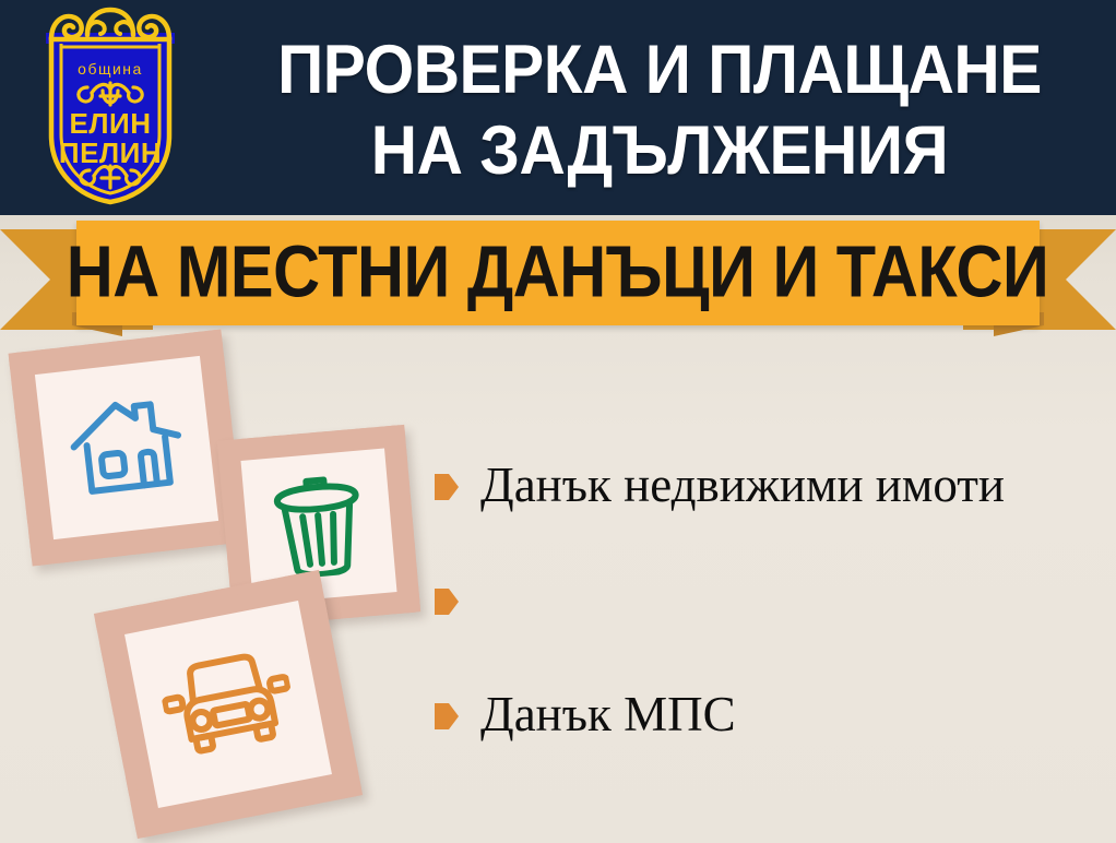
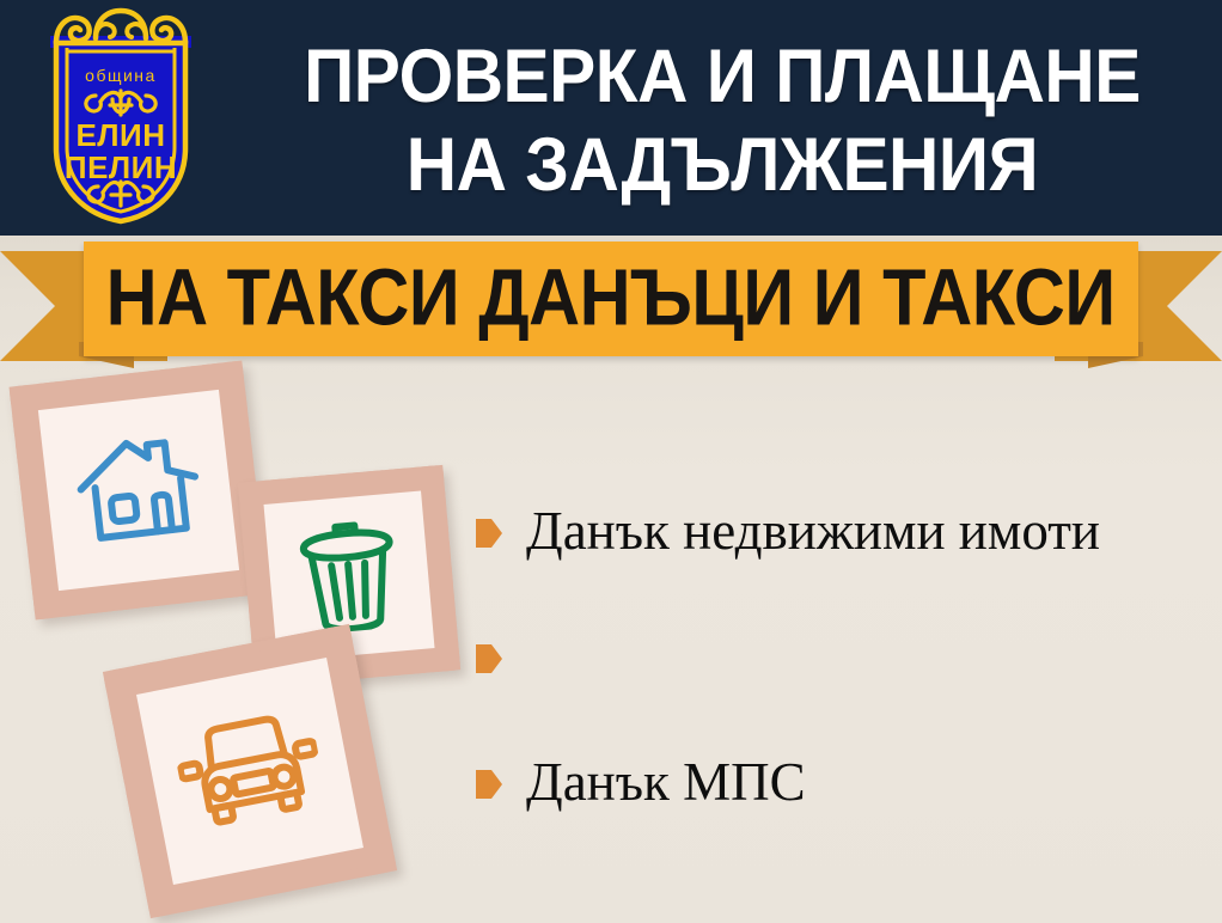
  ПРОВЕРКА И ПЛАЩАНЕ
  НА ЗАДЪЛЖЕНИЯ
  община
  ЕЛИН
  ПЕЛИН
- НА МЕСТНИ ДАНЪЦИ И ТАКСИ
+ НА ТАКСИ ДАНЪЦИ И ТАКСИ
  Данък недвижими имоти
  Данък МПС
